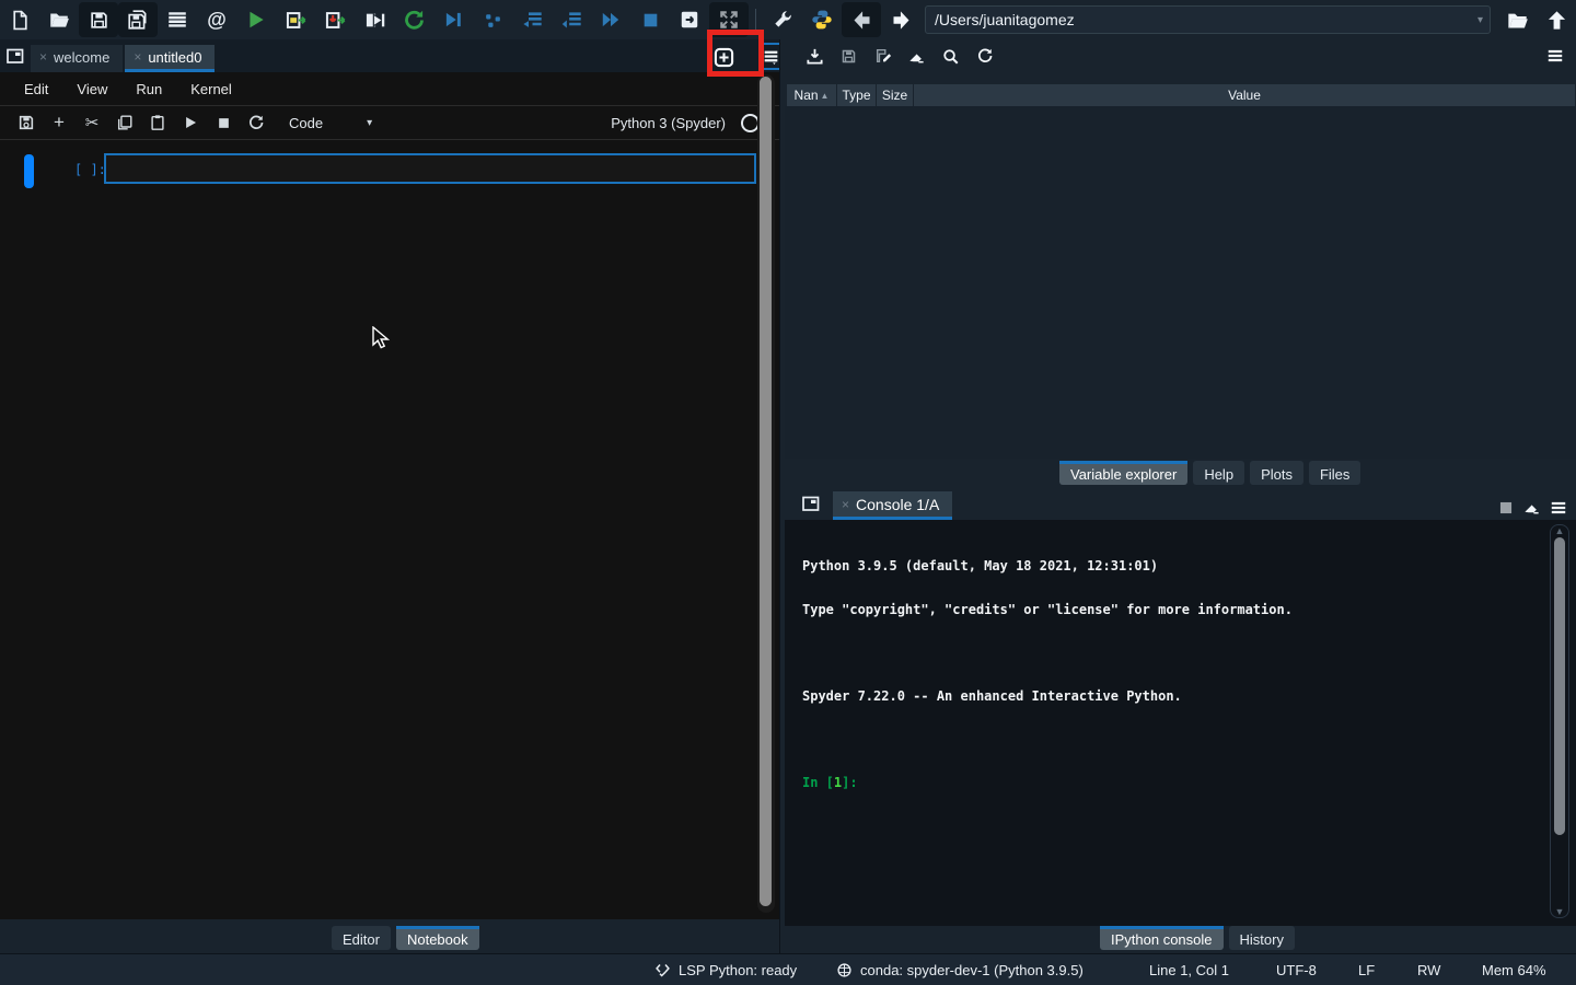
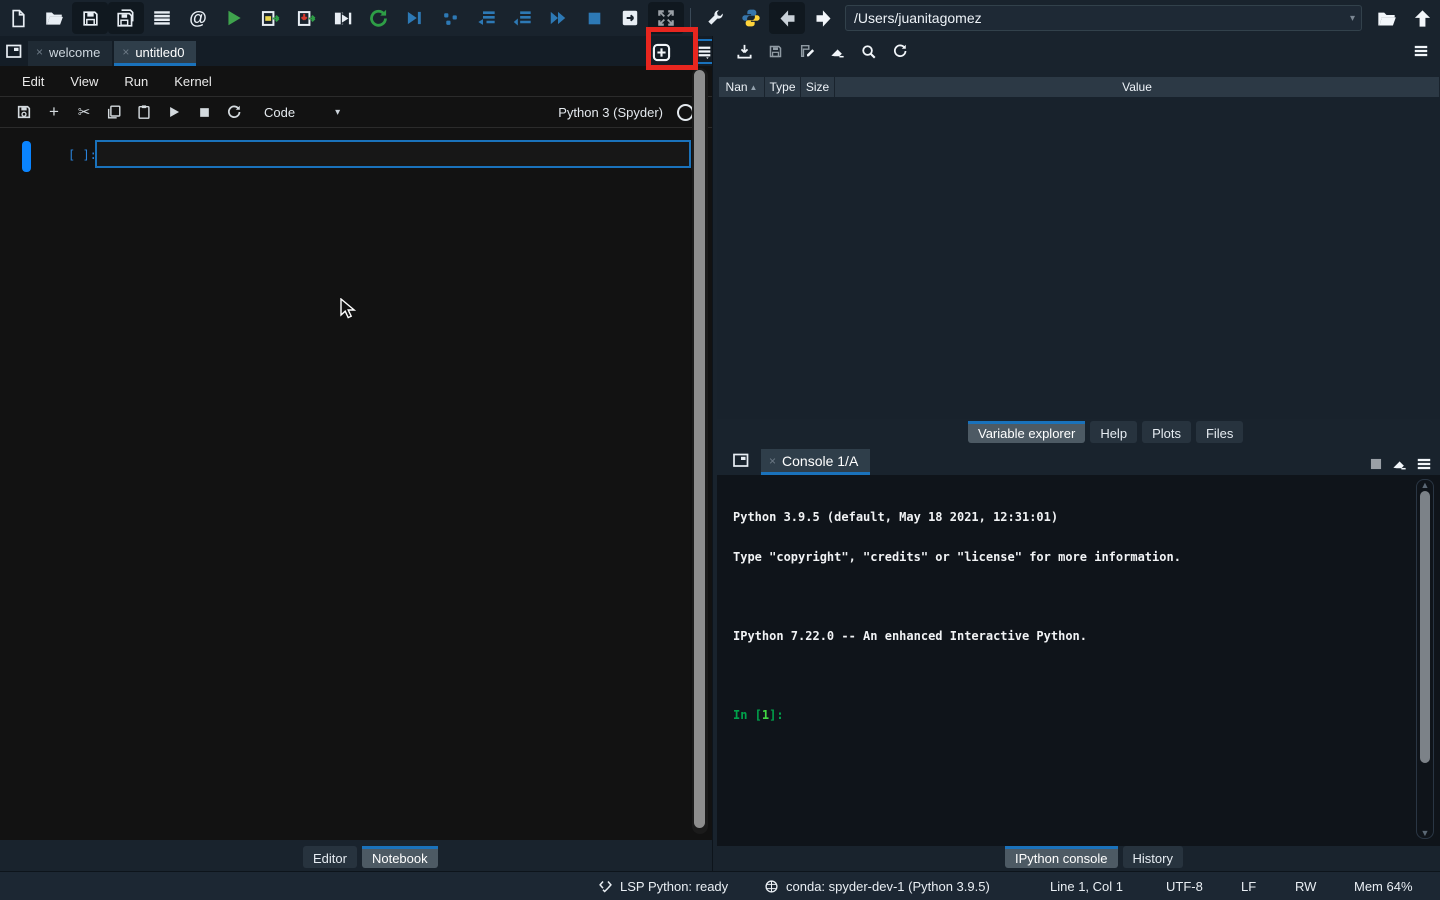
  @
  /Users/juanitagomez
  ▾
  ×
  welcome
  ×
  untitled0
  Edit
  View
  Run
  Kernel
  +
  ✂
  Code
  ▾
  Python 3 (Spyder)
  [ ]:
  Nan
  ▲
  Type
  Size
  Value
  Variable explorer
  Help
  Plots
  Files
  ×
  Console 1/A
  Python 3.9.5 (default, May 18 2021, 12:31:01)
  Type "copyright", "credits" or "license" for more information.
- Spyder 7.22.0 -- An enhanced Interactive Python.
+ IPython 7.22.0 -- An enhanced Interactive Python.
  In [1]:
  ▲
  ▼
  Editor
  Notebook
  IPython console
  History
  LSP Python: ready
  conda: spyder-dev-1 (Python 3.9.5)
  Line 1, Col 1
  UTF-8
  LF
  RW
  Mem 64%
